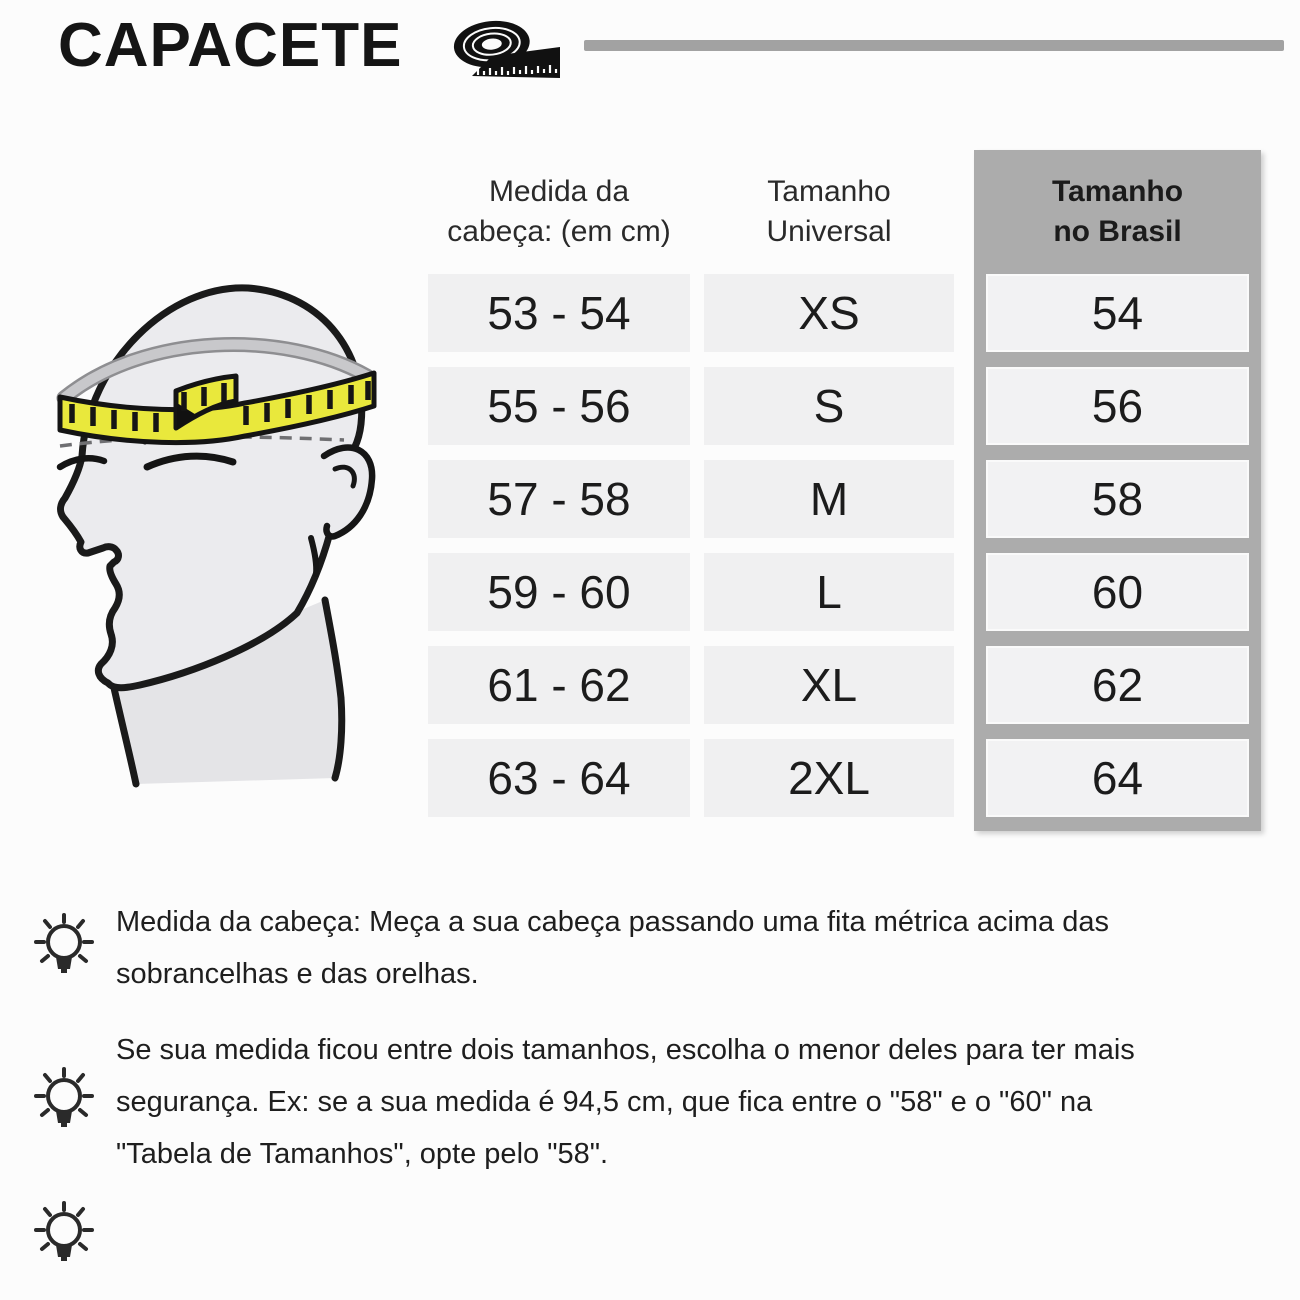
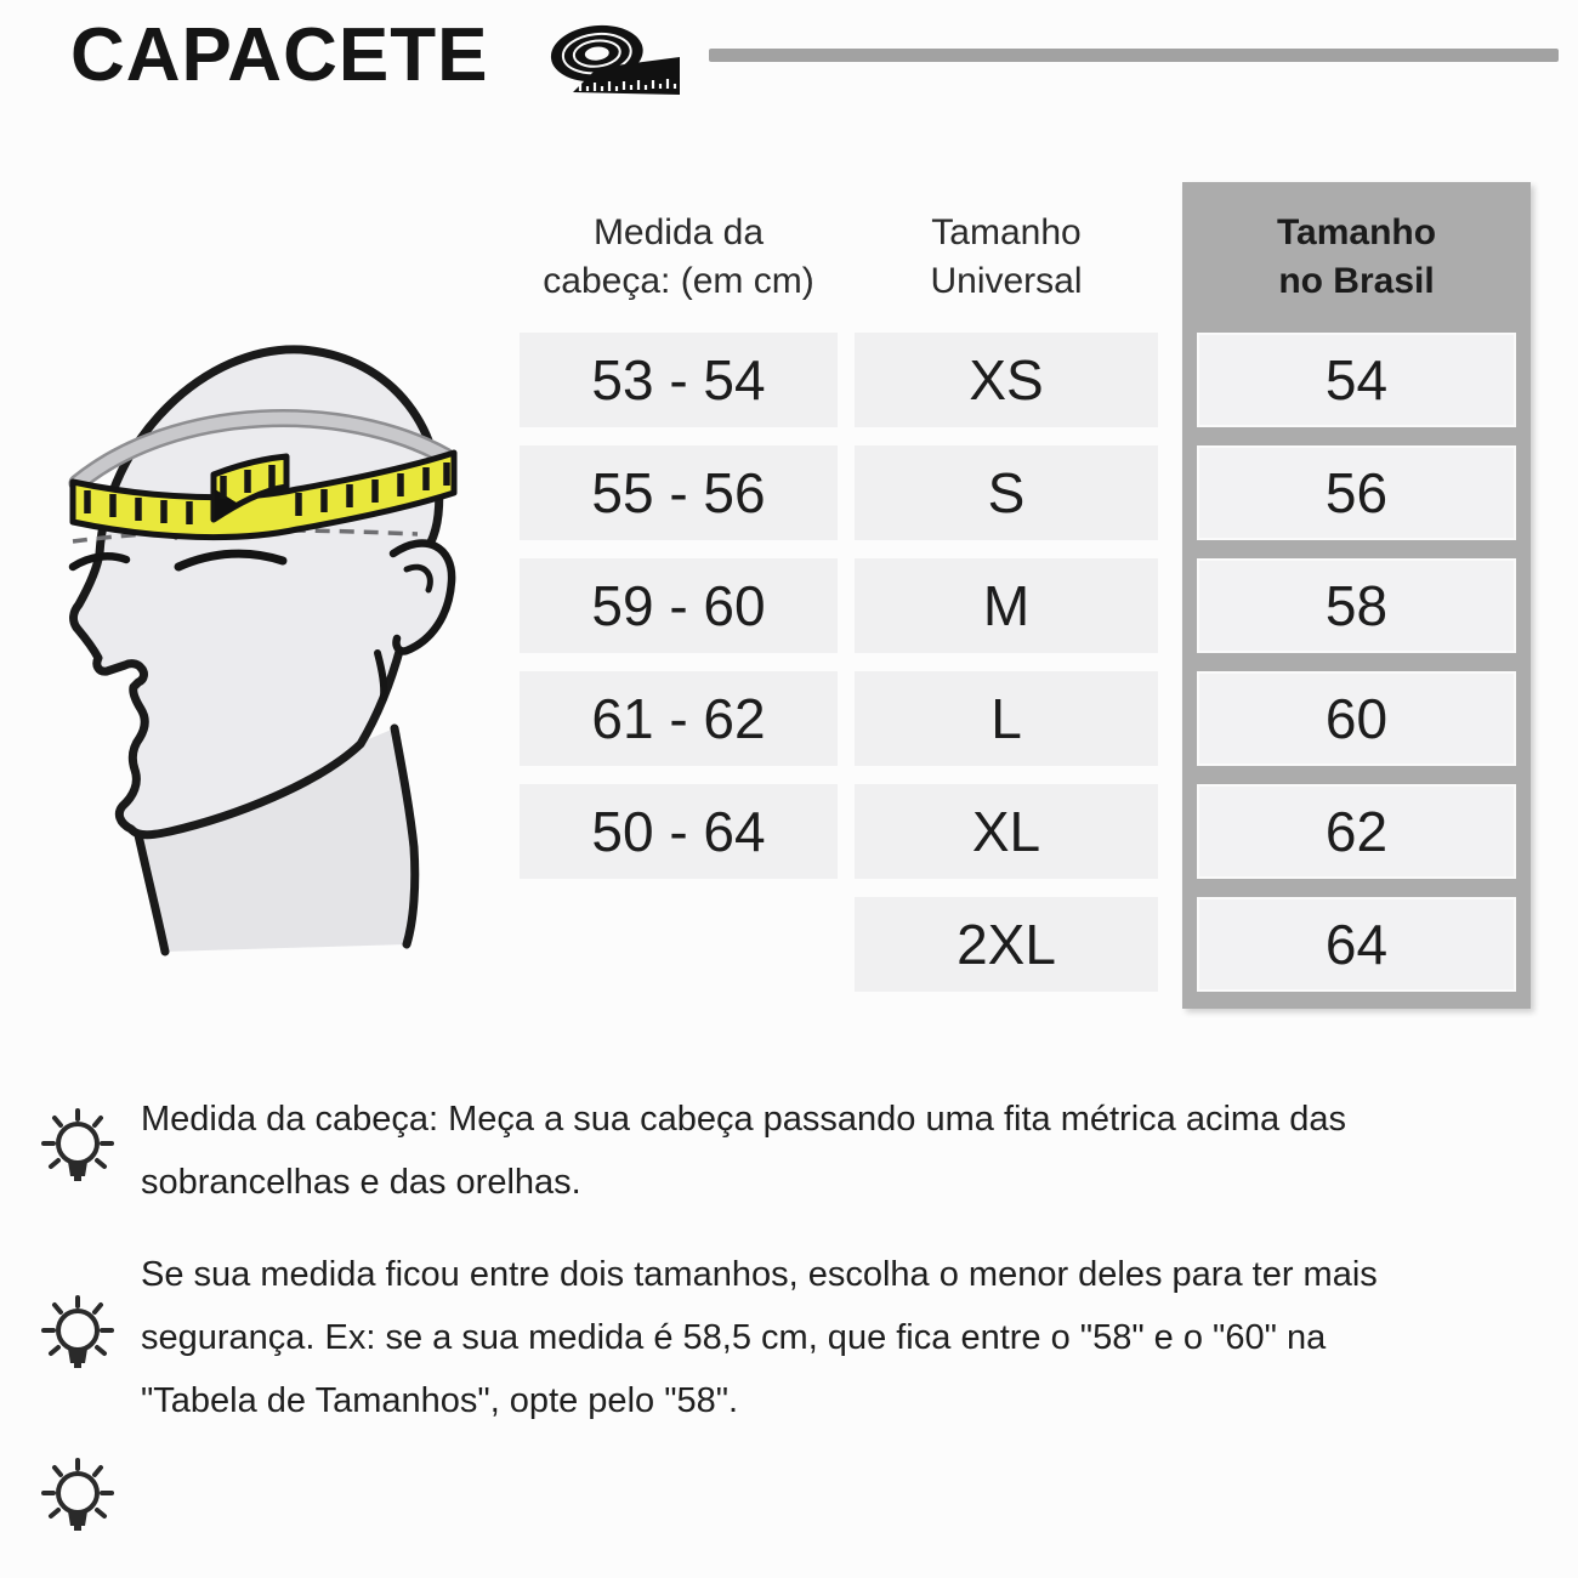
  CAPACETE
  Medida da
  cabeça: (em cm)
  53 - 54
  55 - 56
- 57 - 58
  59 - 60
  61 - 62
- 63 - 64
+ 50 - 64
  Tamanho
  Universal
  XS
  S
  M
  L
  XL
  2XL
  Tamanho
  no Brasil
  54
  56
  58
  60
  62
  64
  Medida da cabeça: Meça a sua cabeça passando uma fita métrica acima das
  sobrancelhas e das orelhas.
  Se sua medida ficou entre dois tamanhos, escolha o menor deles para ter mais
- segurança. Ex: se a sua medida é 94,5 cm, que fica entre o "58" e o "60" na
+ segurança. Ex: se a sua medida é 58,5 cm, que fica entre o "58" e o "60" na
  "Tabela de Tamanhos", opte pelo "58".
